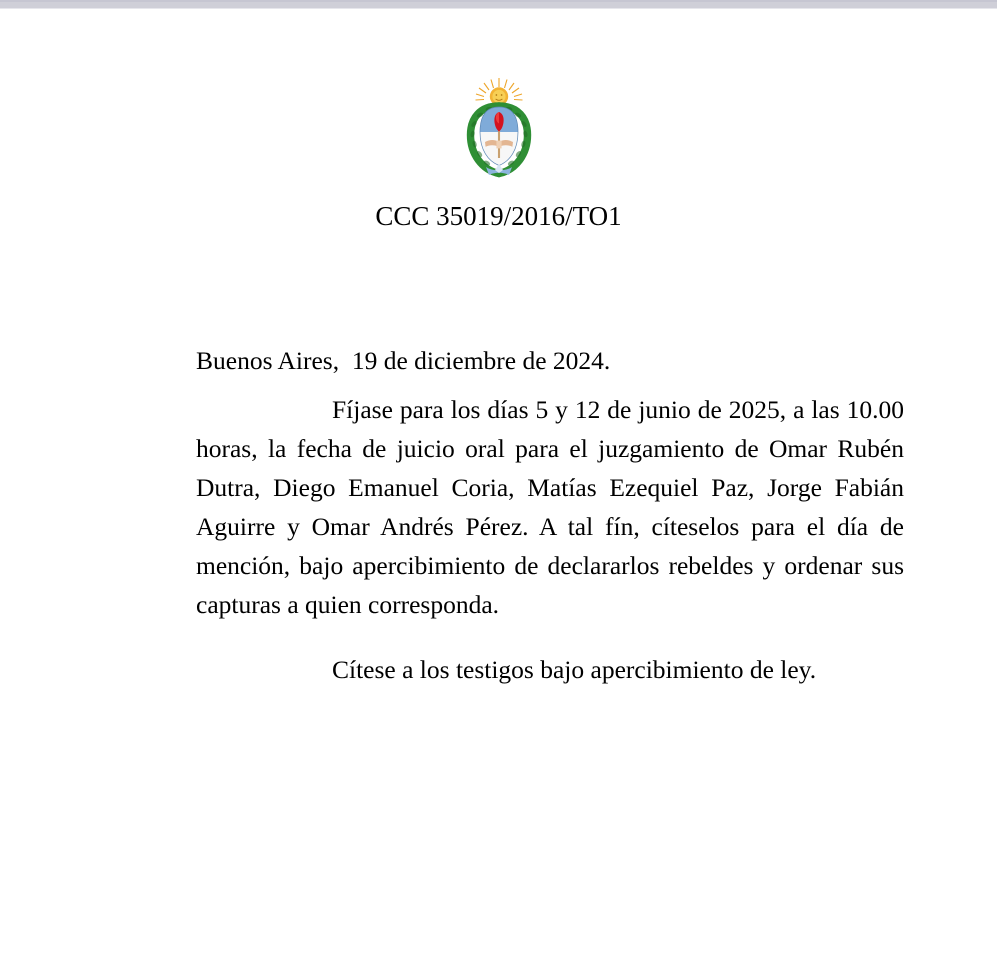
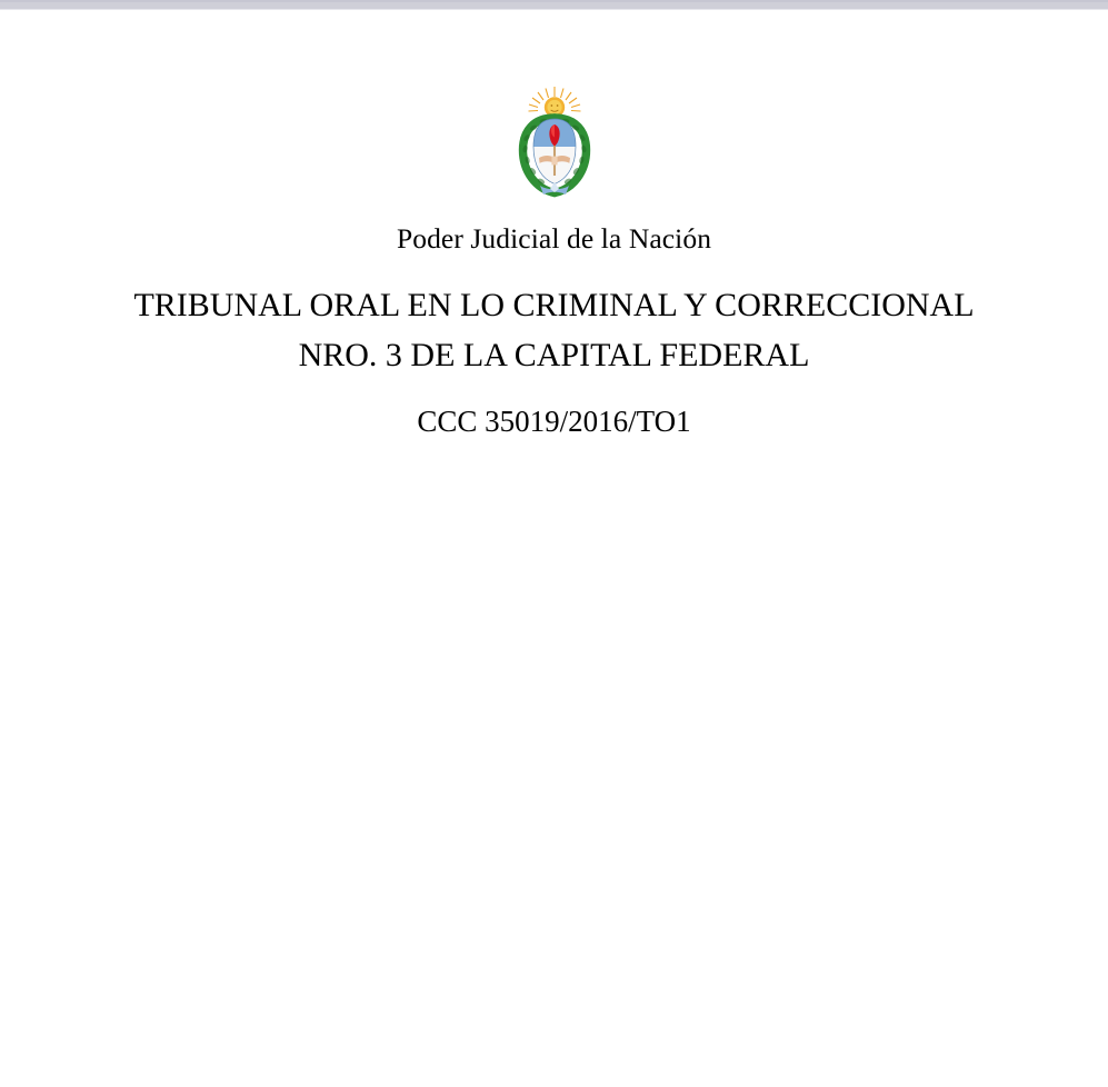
+ Poder Judicial de la Nación
+ TRIBUNAL ORAL EN LO CRIMINAL Y CORRECCIONAL NRO. 3 DE LA CAPITAL FEDERAL
  CCC 35019/2016/TO1
- Buenos Aires, 19 de diciembre de 2024.
- Fíjase para los días 5 y 12 de junio de 2025, a las 10.00 horas, la fecha de juicio oral para el juzgamiento de Omar Rubén Dutra, Diego Emanuel Coria, Matías Ezequiel Paz, Jorge Fabián Aguirre y Omar Andrés Pérez. A tal fín, cíteselos para el día de mención, bajo apercibimiento de declararlos rebeldes y ordenar sus capturas a quien corresponda.
- Cítese a los testigos bajo apercibimiento de ley.
